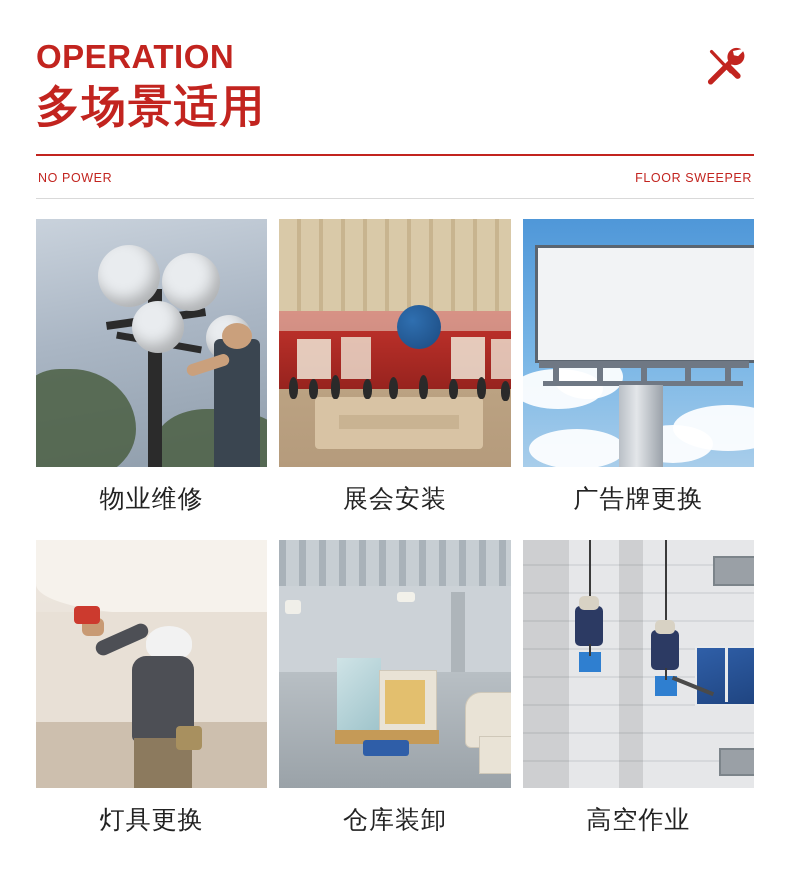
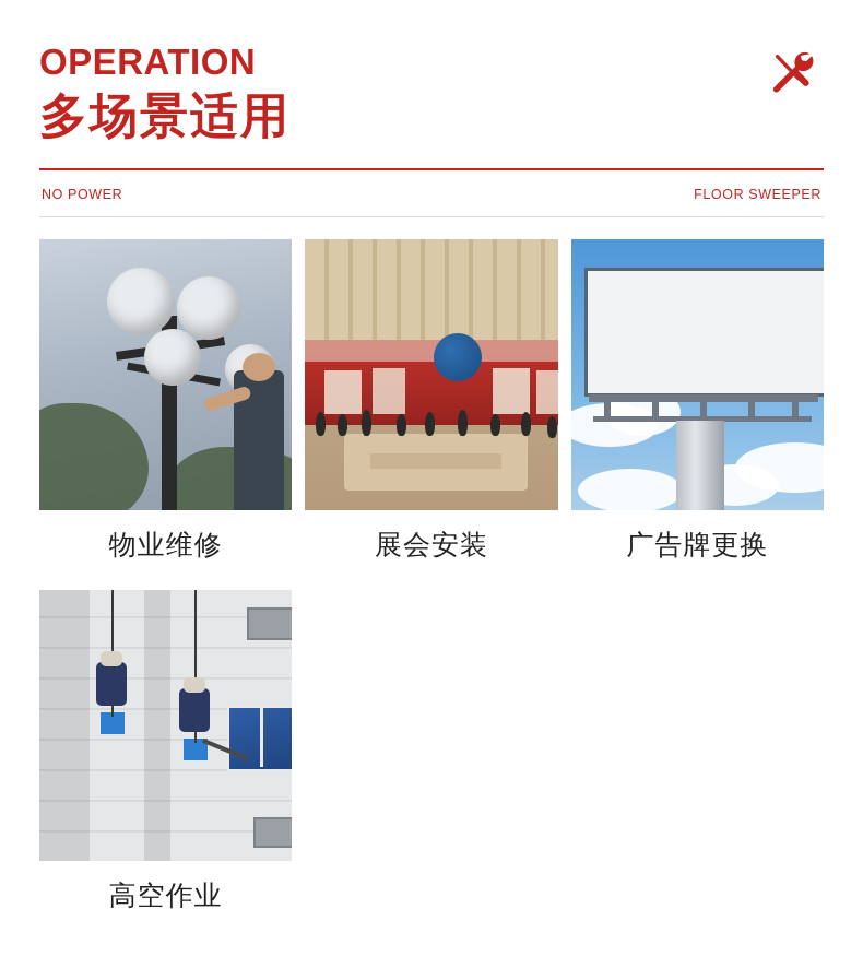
  OPERATION
  多场景适用
  NO POWER
  FLOOR SWEEPER
  物业维修
  展会安装
  广告牌更换
- 灯具更换
- 仓库装卸
  高空作业
